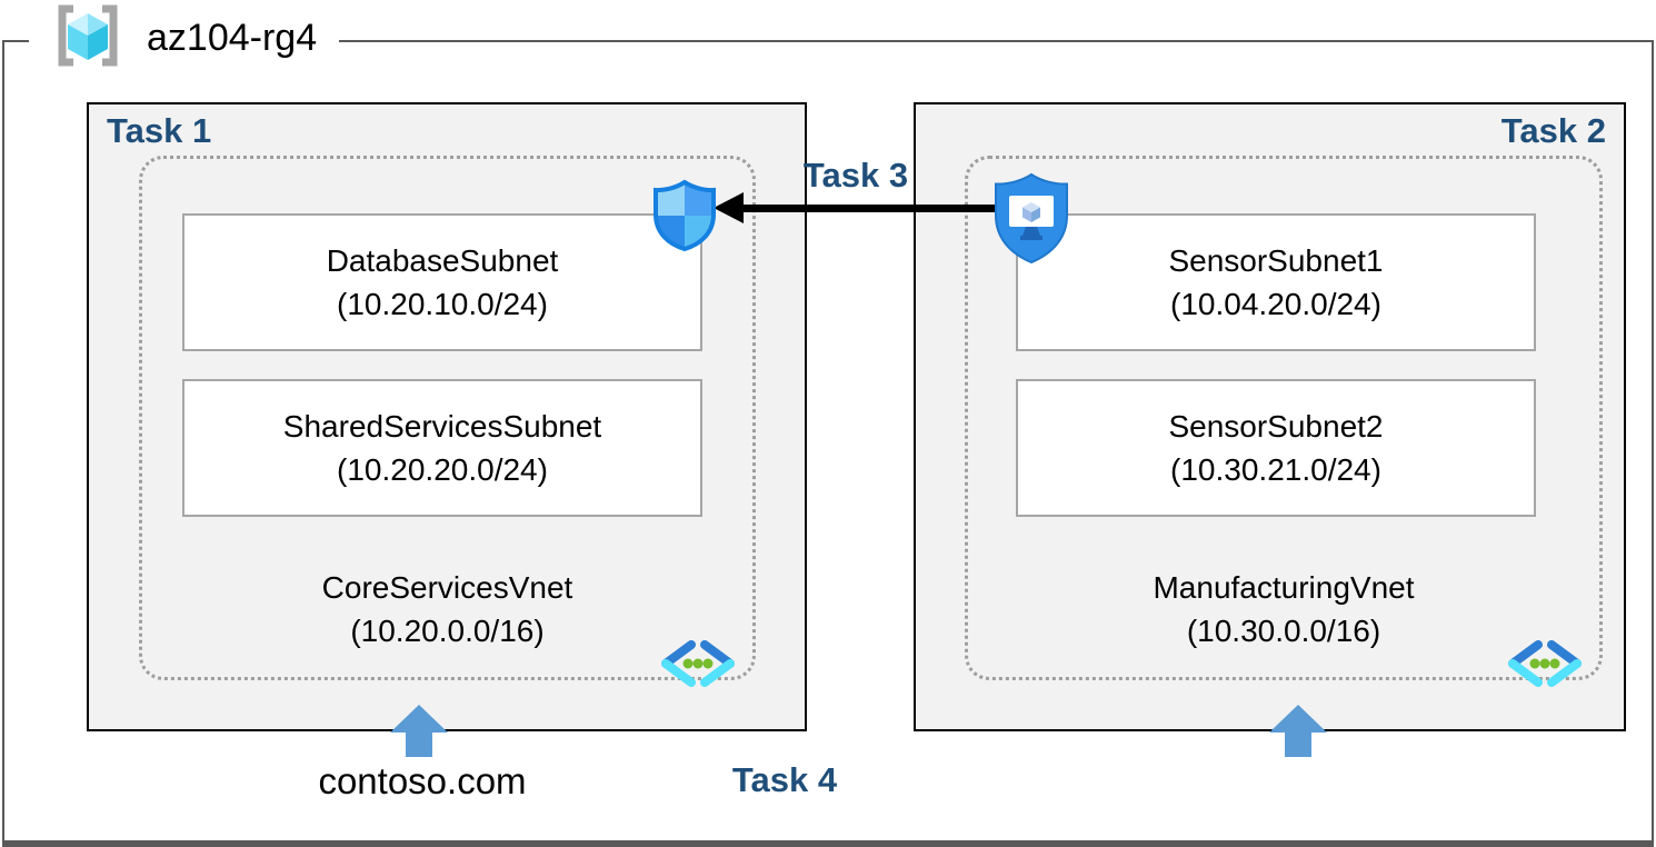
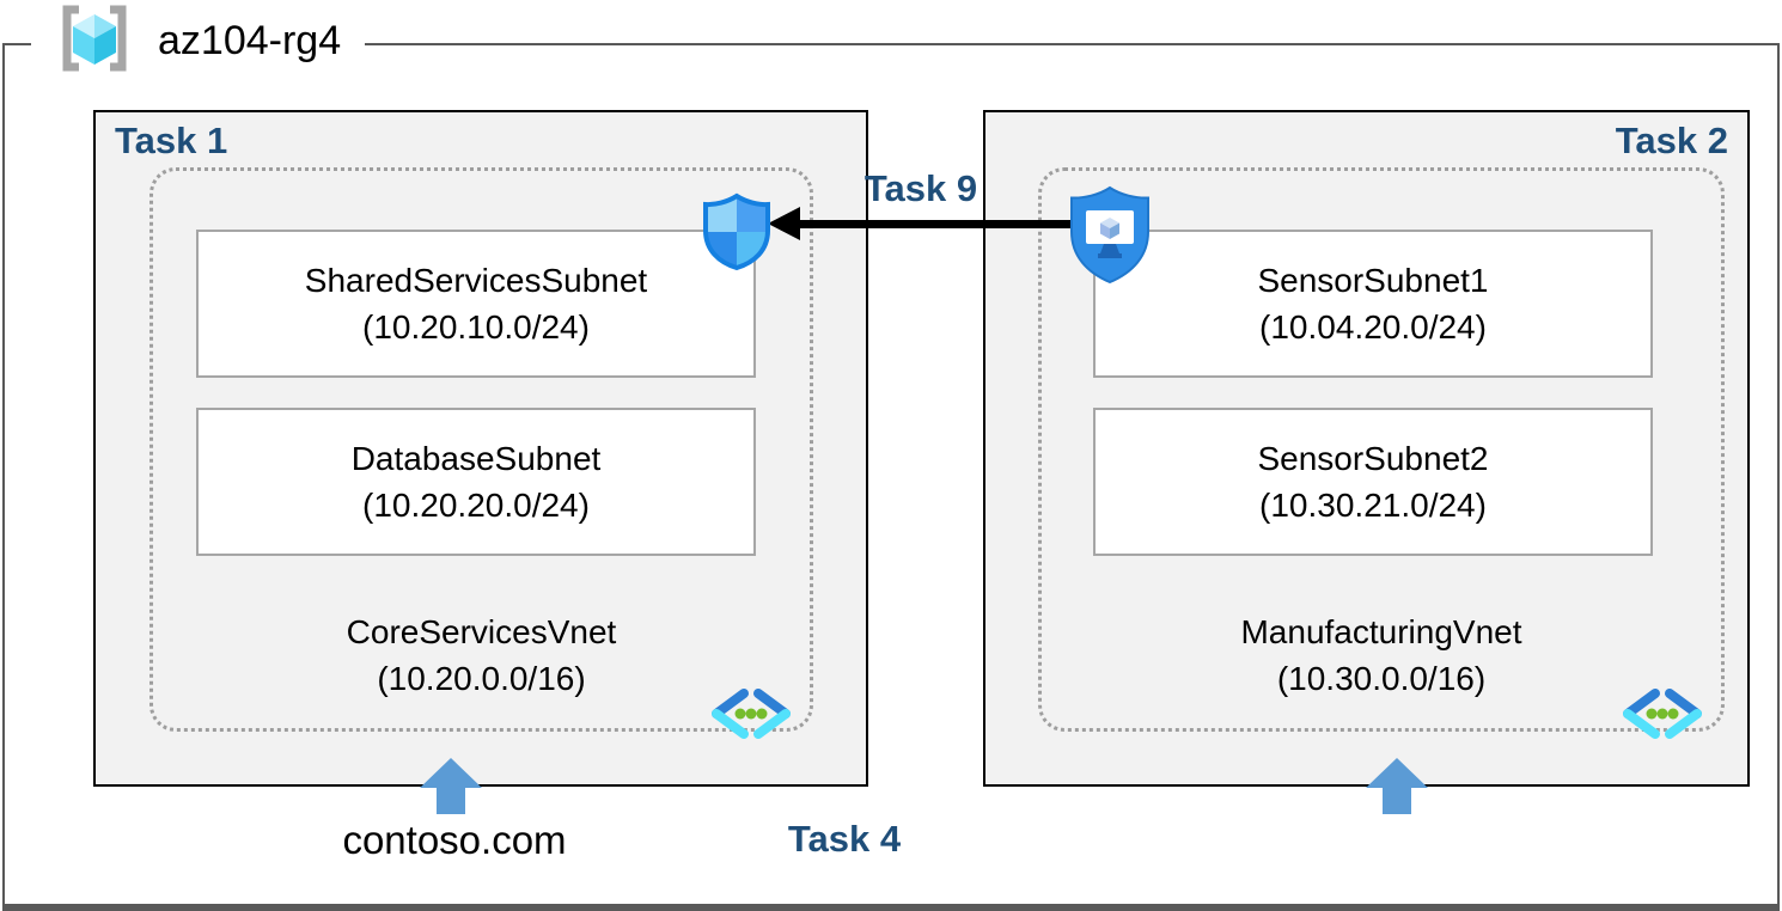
  az104-rg4
  Task 1
  CoreServicesVnet
  (10.20.0.0/16)
- DatabaseSubnet
+ SharedServicesSubnet
  (10.20.10.0/24)
- SharedServicesSubnet
+ DatabaseSubnet
  (10.20.20.0/24)
  Task 2
  ManufacturingVnet
  (10.30.0.0/16)
  SensorSubnet1
  (10.04.20.0/24)
  SensorSubnet2
  (10.30.21.0/24)
- Task 3
+ Task 9
  contoso.com
  Task 4
